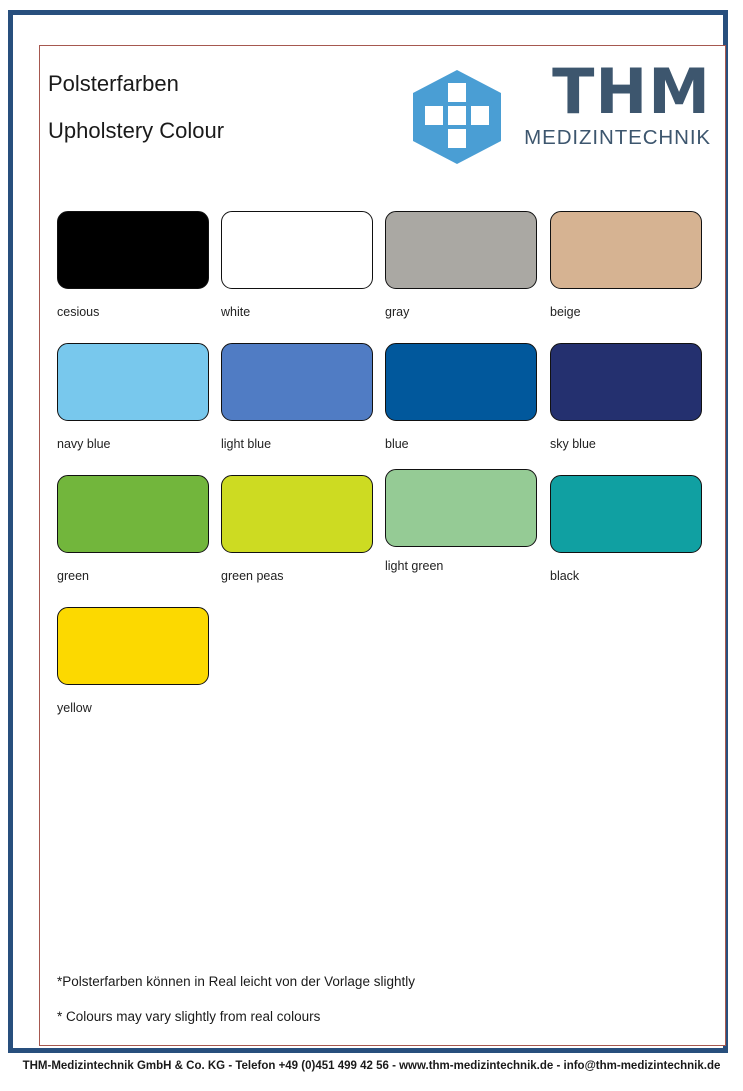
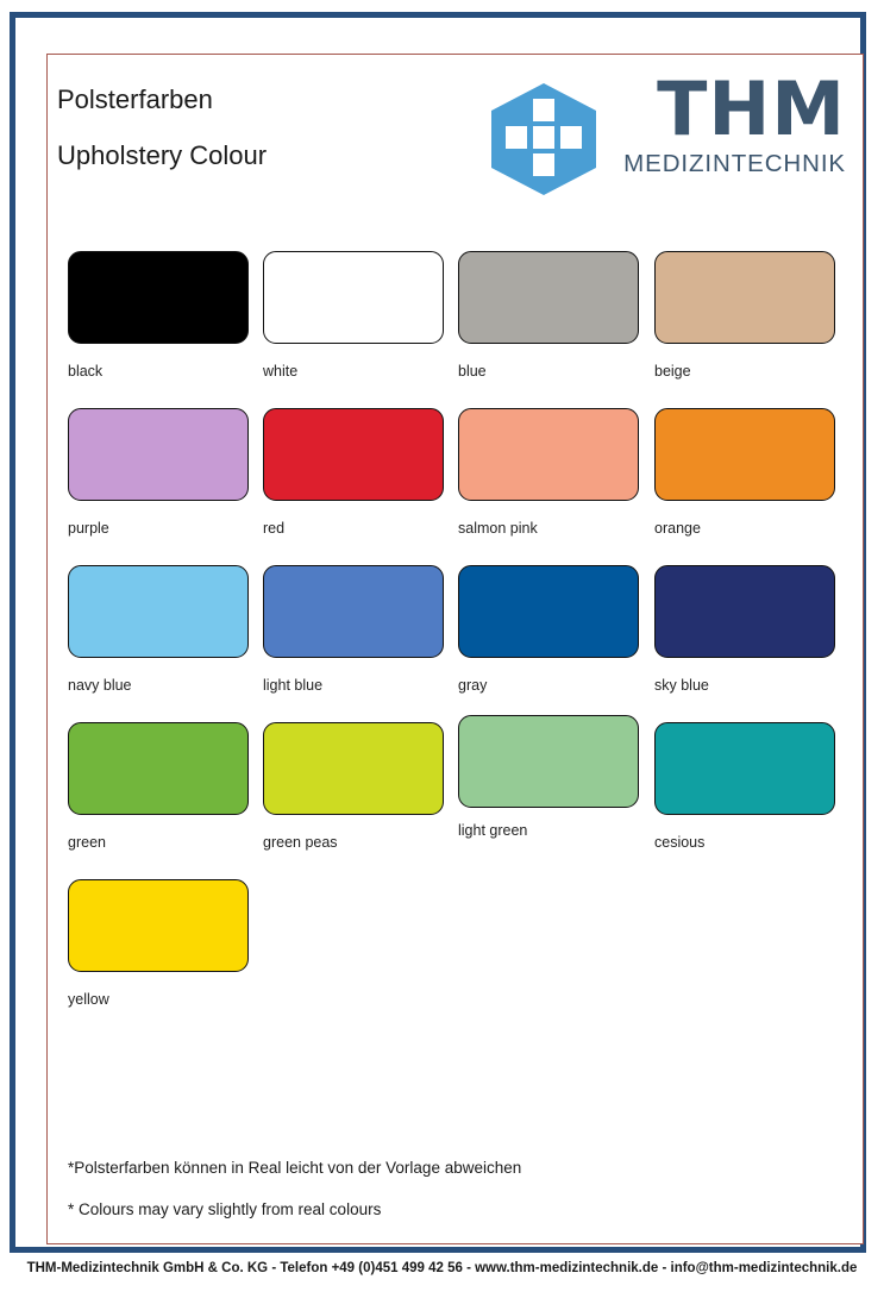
  Polsterfarben
  Upholstery Colour
  THM
  MEDIZINTECHNIK
- cesious
+ black
  white
- gray
+ blue
  beige
+ purple
+ red
+ salmon pink
+ orange
  navy blue
  light blue
- blue
+ gray
  sky blue
  green
  green peas
  light green
- black
+ cesious
  yellow
- *Polsterfarben können in Real leicht von der Vorlage slightly
+ *Polsterfarben können in Real leicht von der Vorlage abweichen
  * Colours may vary slightly from real colours
  THM-Medizintechnik GmbH & Co. KG - Telefon +49 (0)451 499 42 56 - www.thm-medizintechnik.de - info@thm-medizintechnik.de
